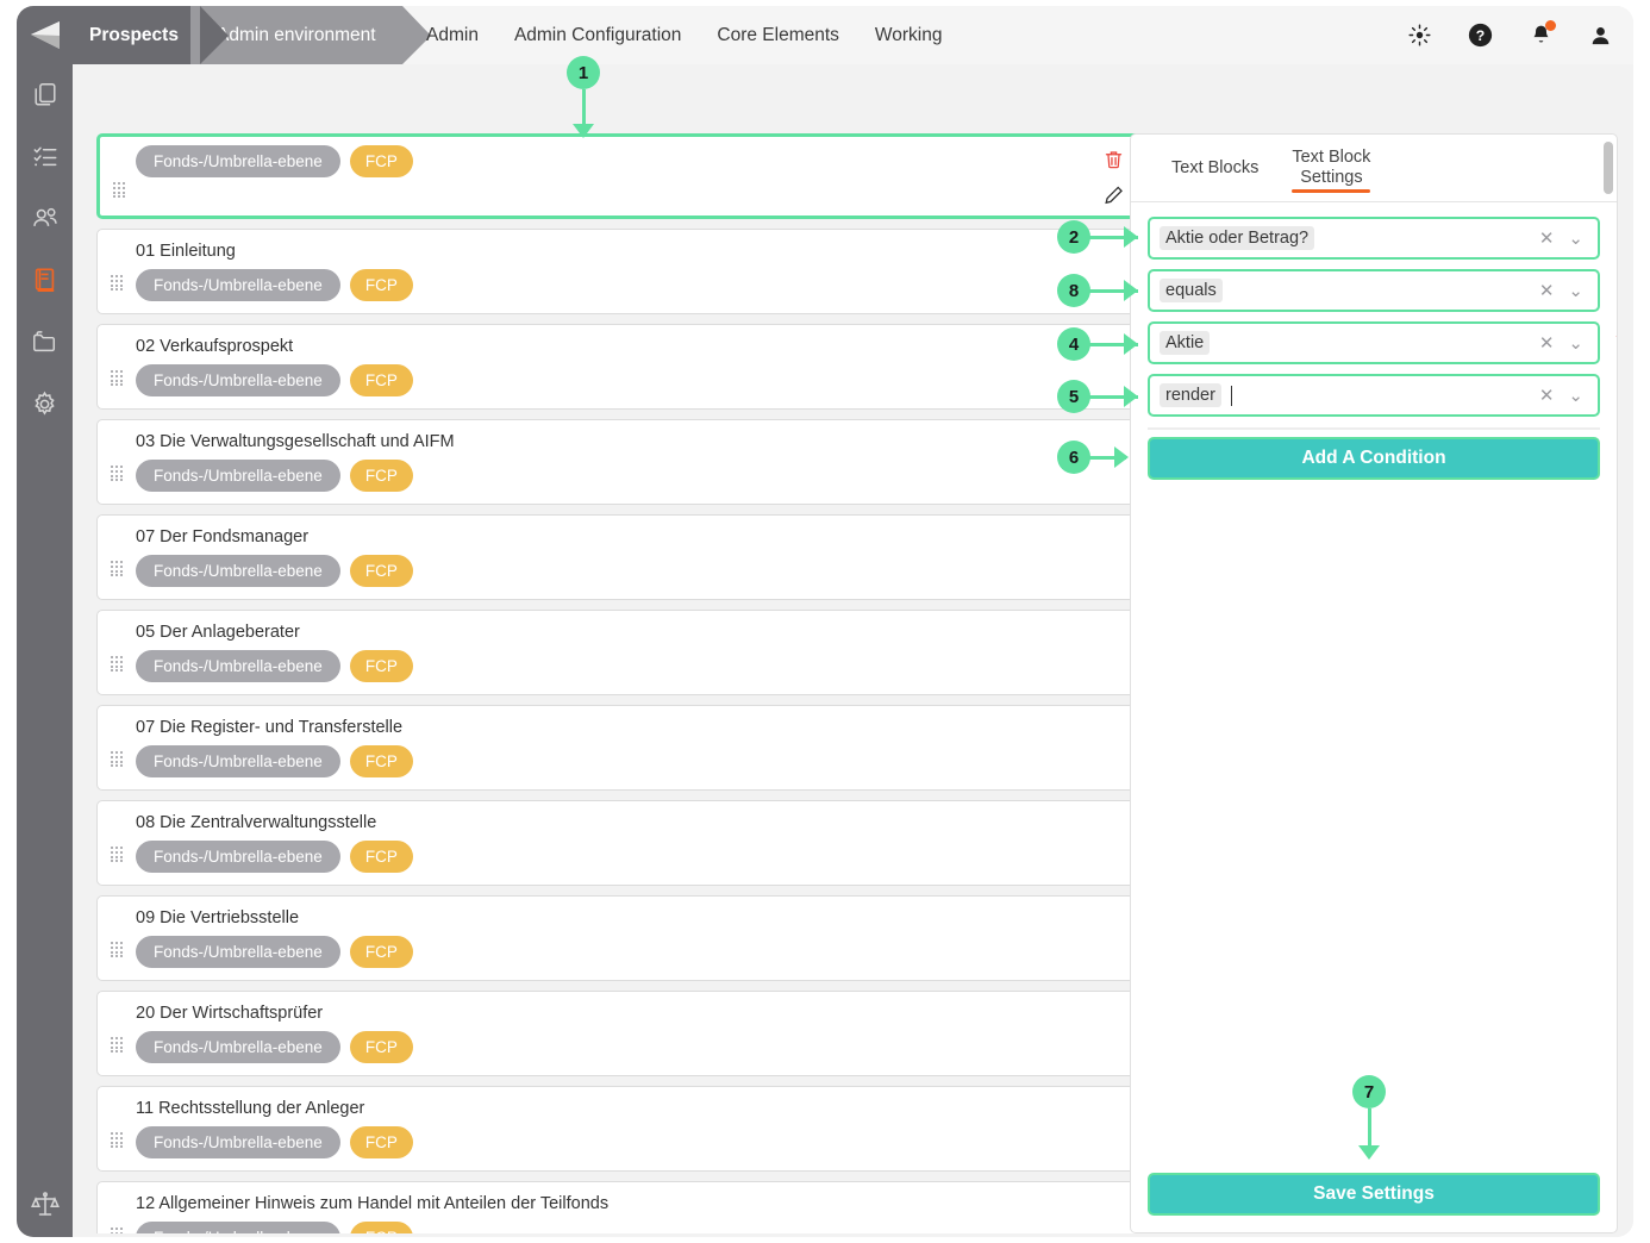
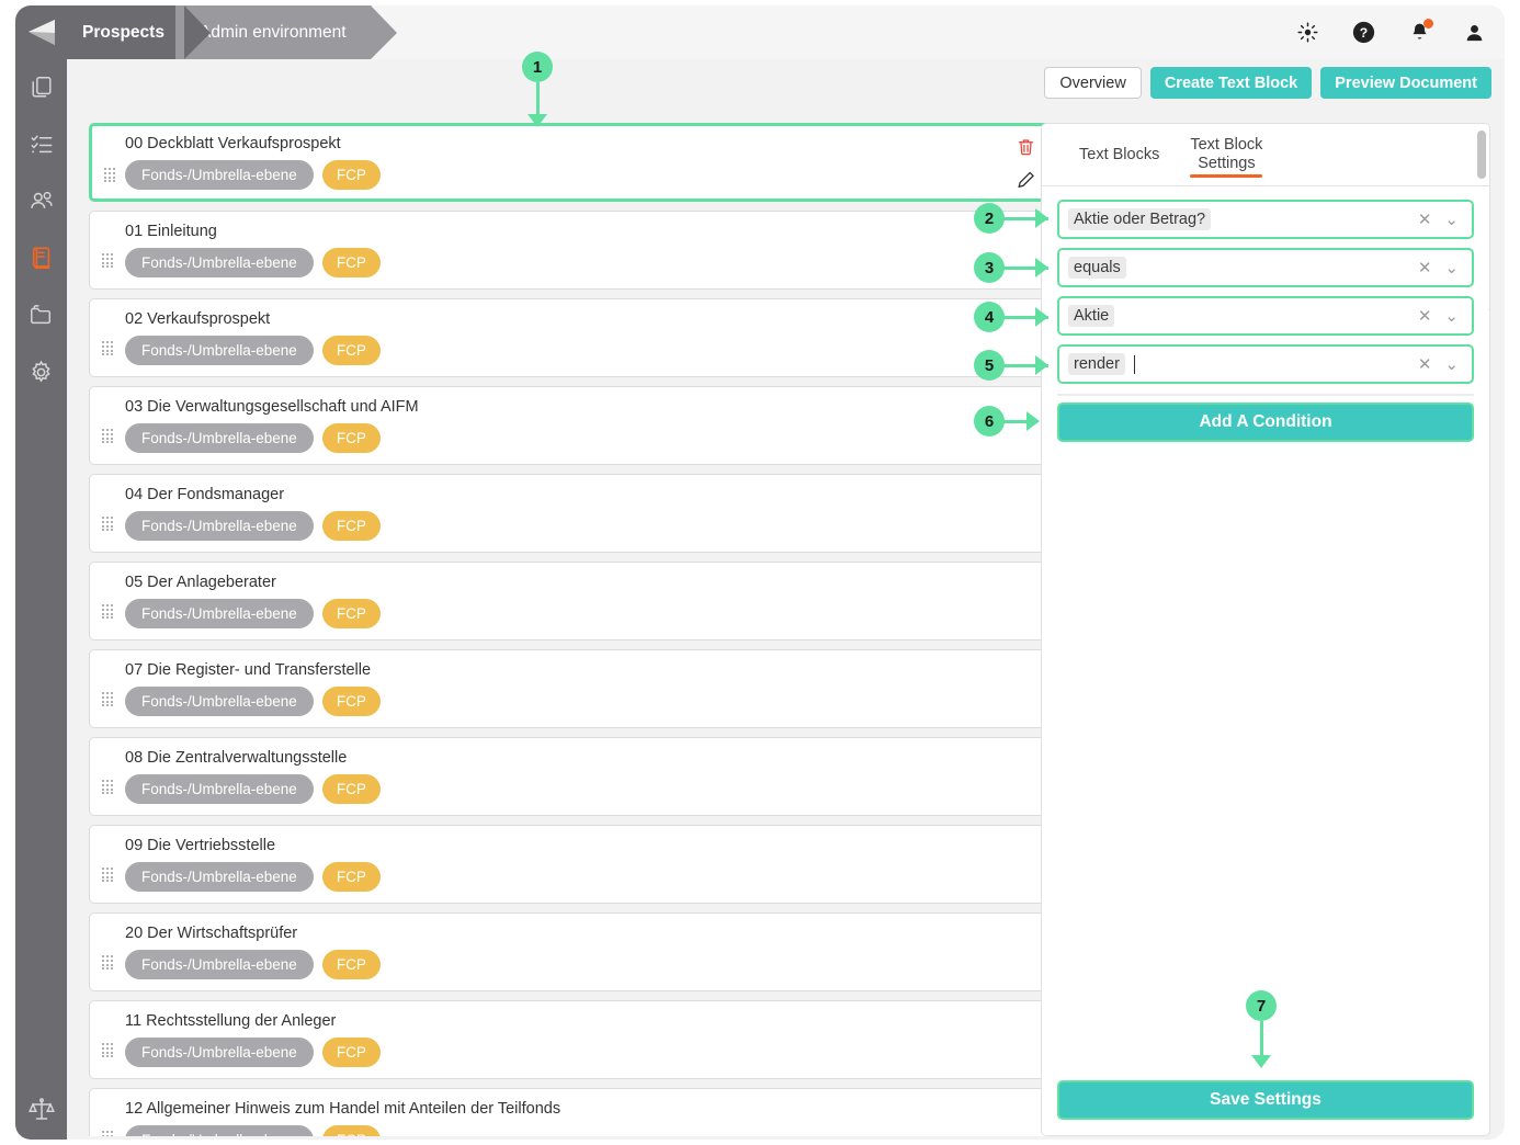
  Prospects
  dmin environment
- Admin
- Admin Configuration
- Core Elements
- Working
  ?
+ Overview
+ Create Text Block
+ Preview Document
+ 00 Deckblatt Verkaufsprospekt
  Fonds-/Umbrella-ebene
  FCP
  01 Einleitung
  Fonds-/Umbrella-ebene
  FCP
  02 Verkaufsprospekt
  Fonds-/Umbrella-ebene
  FCP
  03 Die Verwaltungsgesellschaft und AIFM
  Fonds-/Umbrella-ebene
  FCP
- 07 Der Fondsmanager
+ 04 Der Fondsmanager
  Fonds-/Umbrella-ebene
  FCP
  05 Der Anlageberater
  Fonds-/Umbrella-ebene
  FCP
  07 Die Register- und Transferstelle
  Fonds-/Umbrella-ebene
  FCP
  08 Die Zentralverwaltungsstelle
  Fonds-/Umbrella-ebene
  FCP
  09 Die Vertriebsstelle
  Fonds-/Umbrella-ebene
  FCP
  20 Der Wirtschaftsprüfer
  Fonds-/Umbrella-ebene
  FCP
  11 Rechtsstellung der Anleger
  Fonds-/Umbrella-ebene
  FCP
  12 Allgemeiner Hinweis zum Handel mit Anteilen der Teilfonds
  Text Blocks
  Text Block
  Settings
  Aktie oder Betrag?
  ✕
  ⌄
  equals
  ✕
  ⌄
  Aktie
  ✕
  ⌄
  render
  ✕
  ⌄
  Add A Condition
  Save Settings
  1
  2
- 8
+ 3
  4
  5
  6
  7
